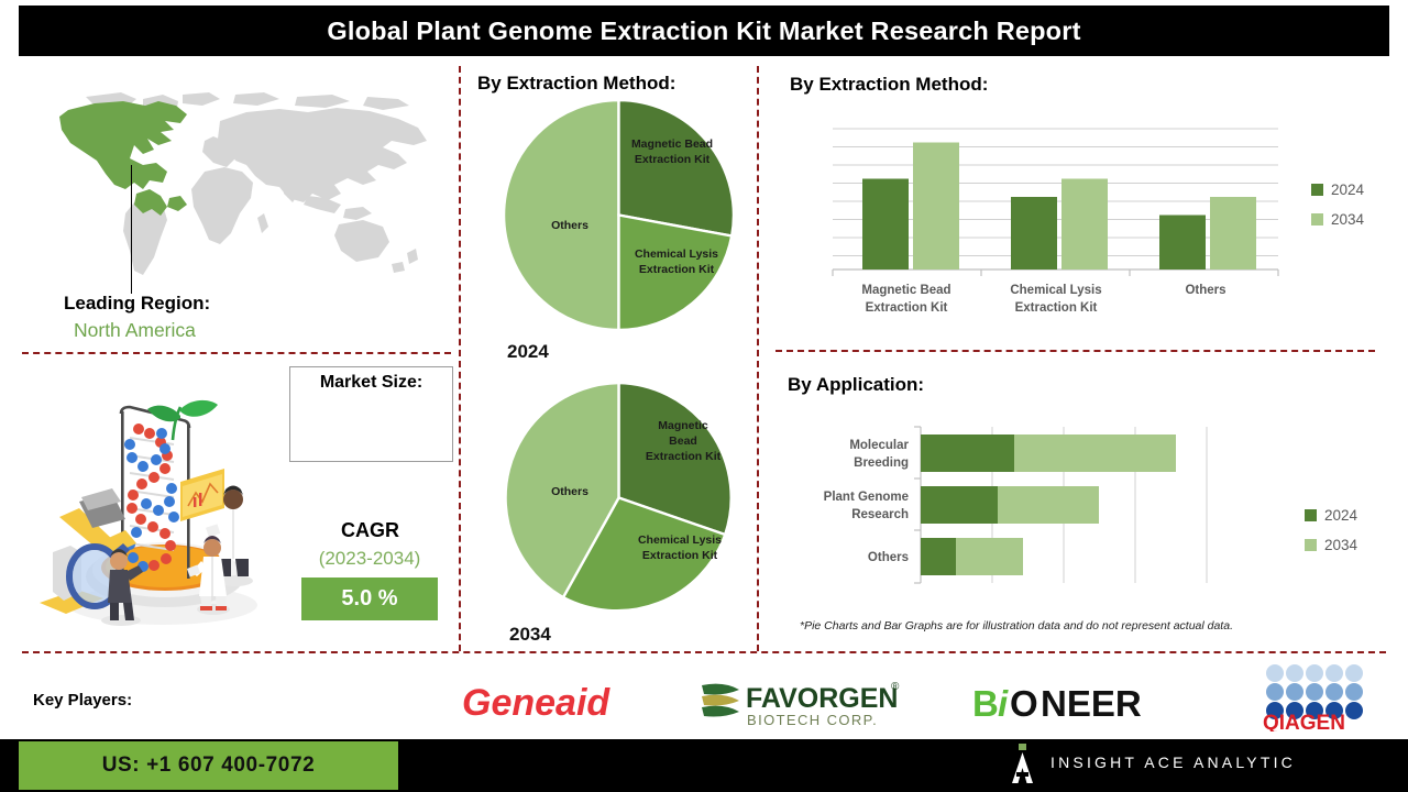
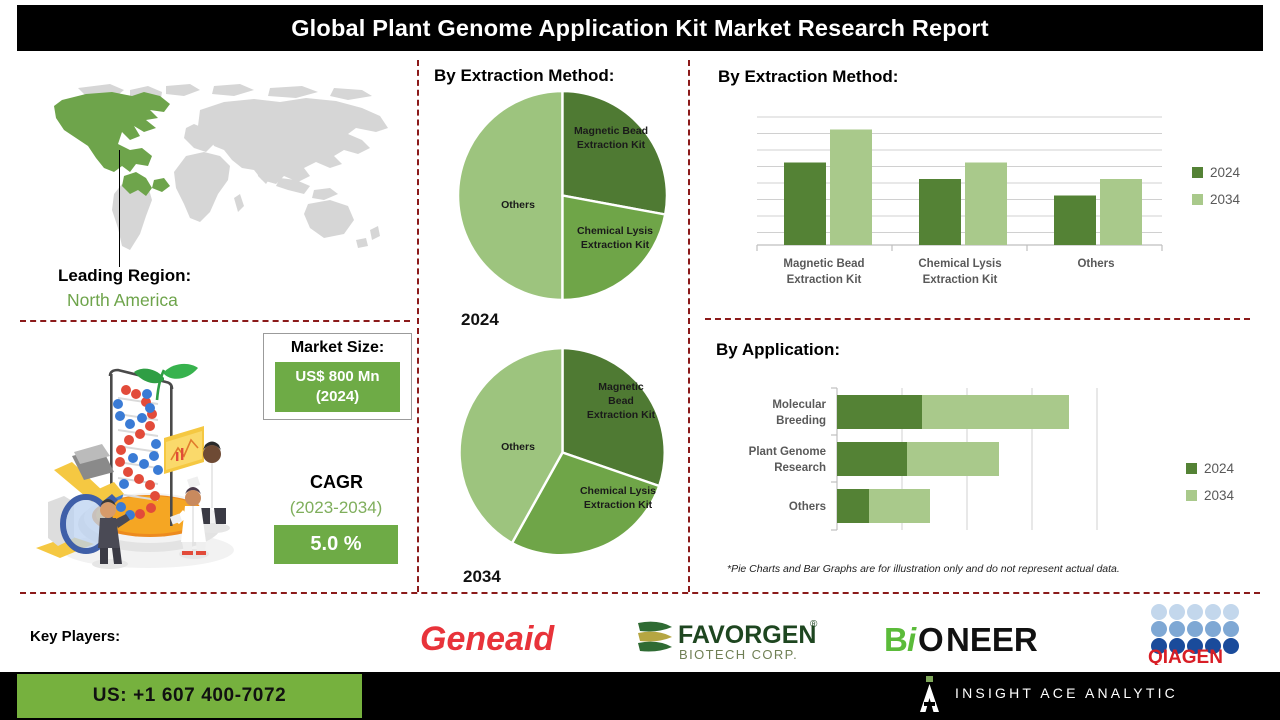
- Global Plant Genome Extraction Kit Market Research Report
+ Global Plant Genome Application Kit Market Research Report
  Leading Region:
  North America
  Market Size:
+ US$ 800 Mn
+ (2024)
  CAGR
  (2023-2034)
  5.0 %
  By Extraction Method:
  Magnetic Bead
  Extraction Kit
  Chemical Lysis
  Extraction Kit
  Others
  2024
  Magnetic
  Bead
  Extraction Kit
  Chemical Lysis
  Extraction Kit
  Others
  2034
  By Extraction Method:
  Magnetic Bead
  Extraction Kit
  Chemical Lysis
  Extraction Kit
  Others
  2024
  2034
  By Application:
  Molecular
  Breeding
  Plant Genome
  Research
  Others
  2024
  2034
- *Pie Charts and Bar Graphs are for illustration data and do not represent actual data.
+ *Pie Charts and Bar Graphs are for illustration only and do not represent actual data.
  Key Players:
  Geneaid
  FAVORGEN
  ®
  BIOTECH CORP.
  B
  i
  O
  NEER
  QIAGEN
  US: +1 607 400-7072
  INSIGHT ACE ANALYTIC
